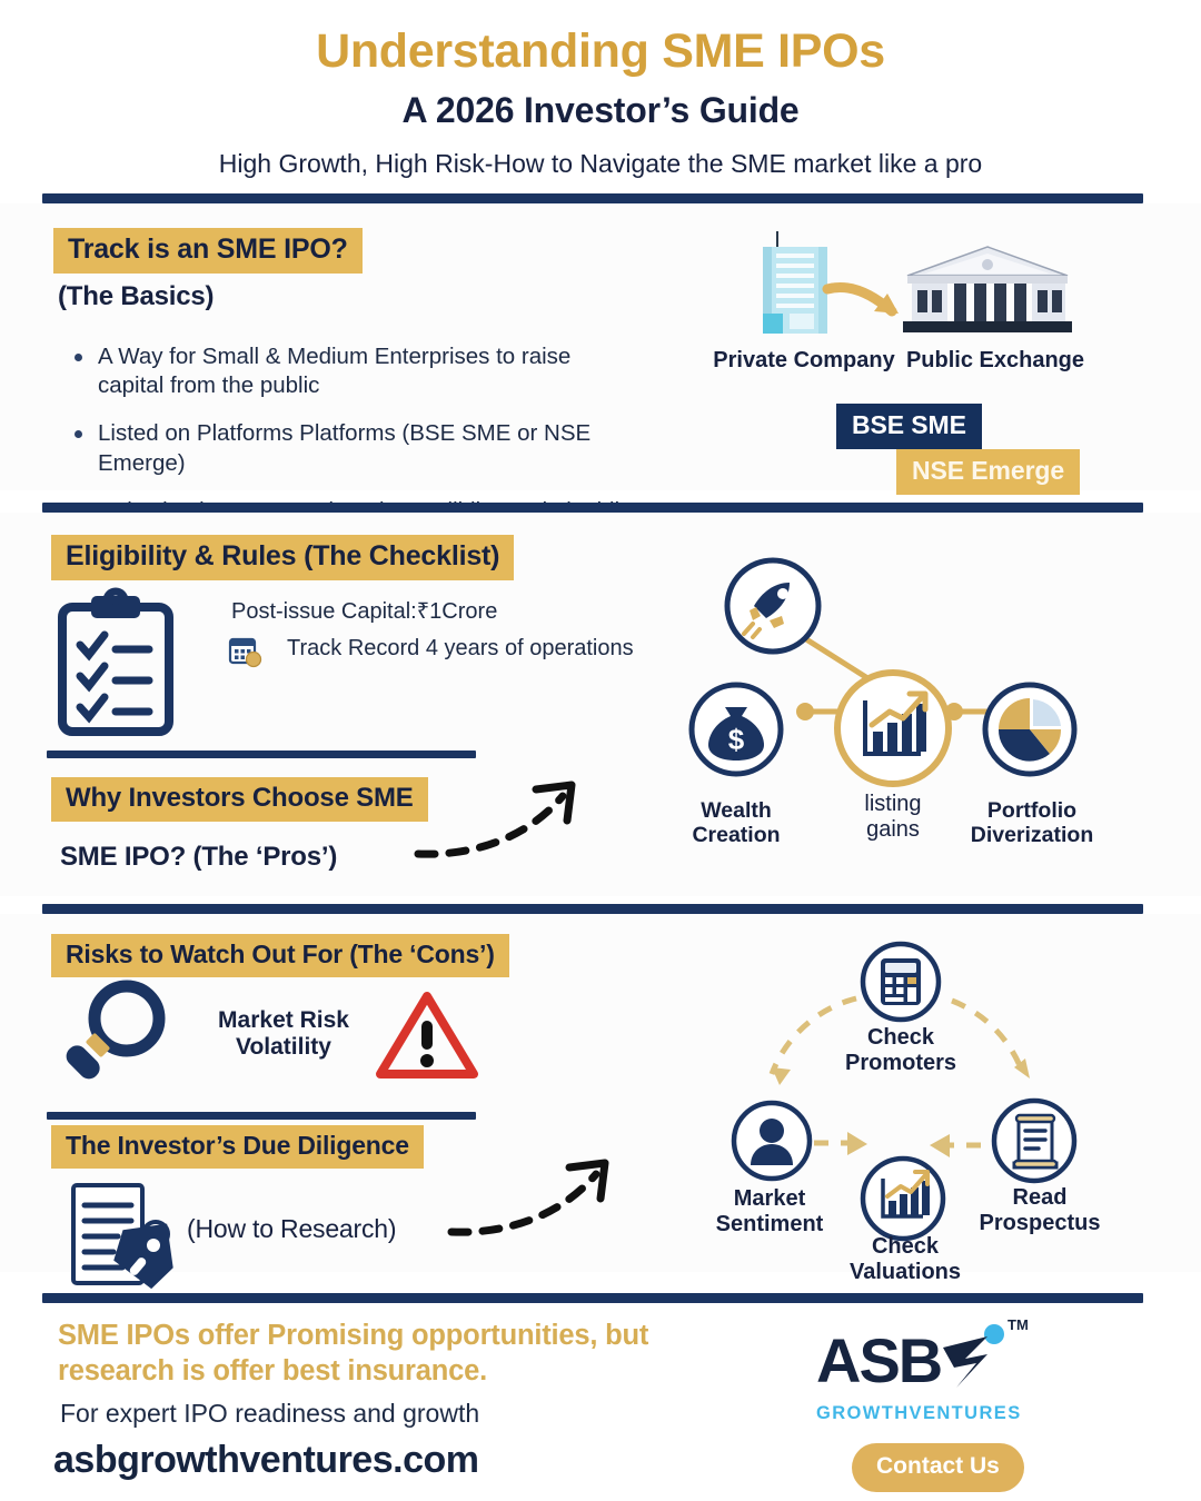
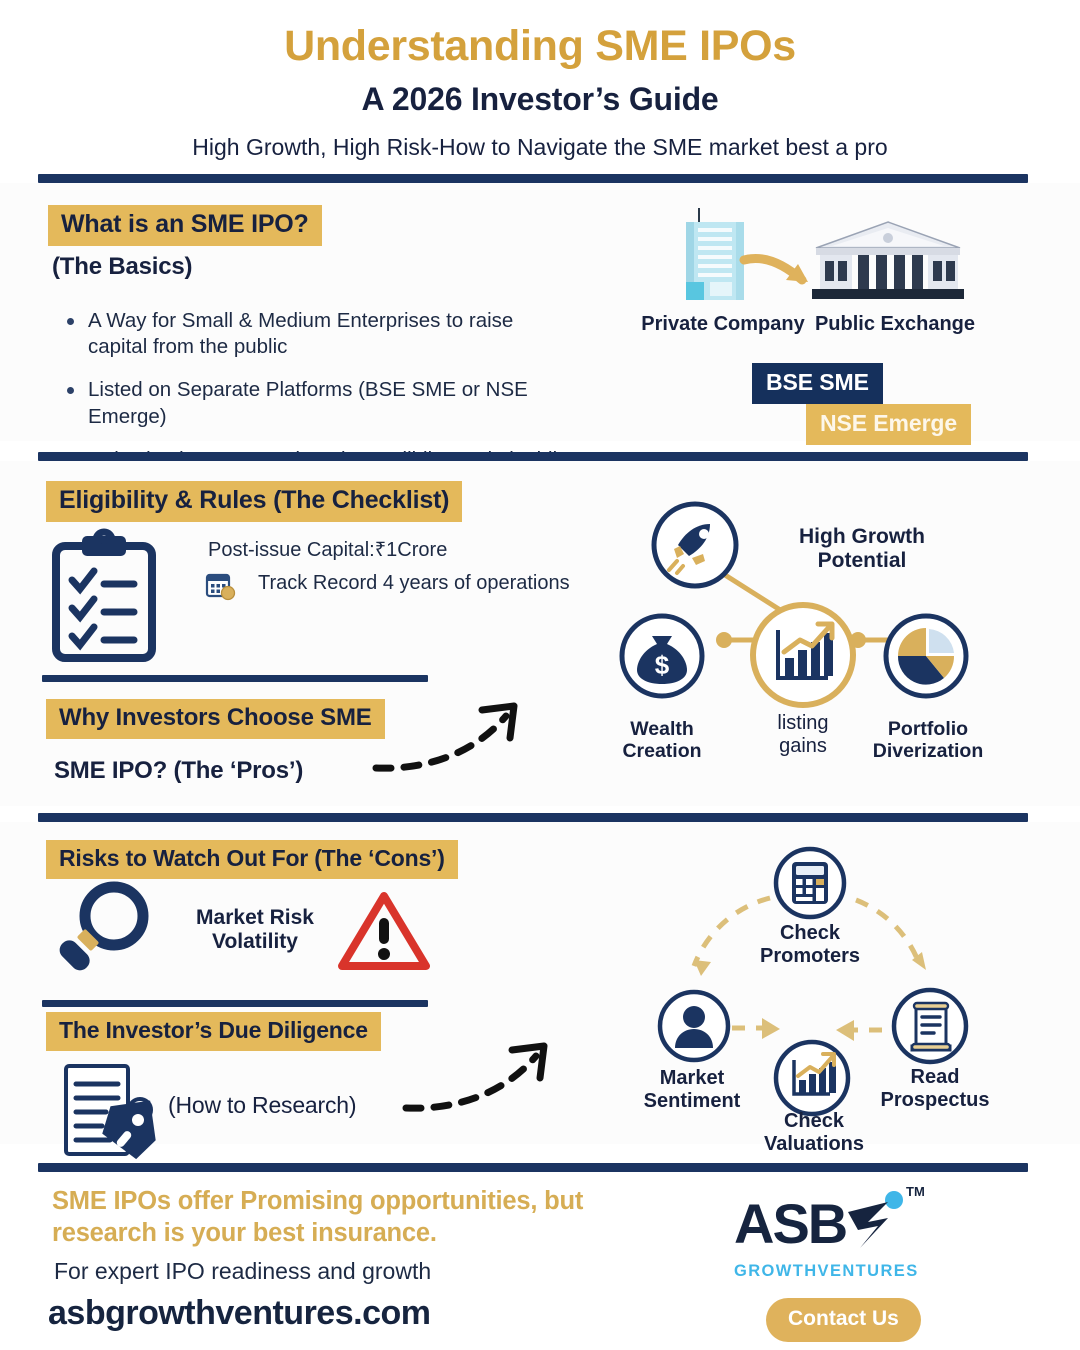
  Understanding SME IPOs
  A 2026 Investor’s Guide
- High Growth, High Risk-How to Navigate the SME market like a pro
+ High Growth, High Risk-How to Navigate the SME market best a pro
- Track is an SME IPO?
+ What is an SME IPO?
  (The Basics)
  A Way for Small & Medium Enterprises to raise capital from the public
- Listed on Platforms Platforms (BSE SME or NSE Emerge)
+ Listed on Separate Platforms (BSE SME or NSE Emerge)
  Private Company
  Public Exchange
  BSE SME
  NSE Emerge
  Eligibility & Rules (The Checklist)
  Post-issue Capital:₹1Crore
  Track Record 4 years of operations
  Why Investors Choose SME
  SME IPO? (The ‘Pros’)
+ High Growth Potential
  $
  Wealth
  Creation
  listing
  gains
  Portfolio
  Diverization
  Risks to Watch Out For (The ‘Cons’)
  Market Risk
  Volatility
  The Investor’s Due Diligence
  (How to Research)
  Check Promoters
  Market
  Sentiment
  Check Valuations
  Read
  Prospectus
  SME IPOs offer Promising opportunities, but
- research is offer best insurance.
+ research is your best insurance.
  For expert IPO readiness and growth
  asbgrowthventures.com
  ASB
  GROWTHVENTURES
  TM
  Contact Us
